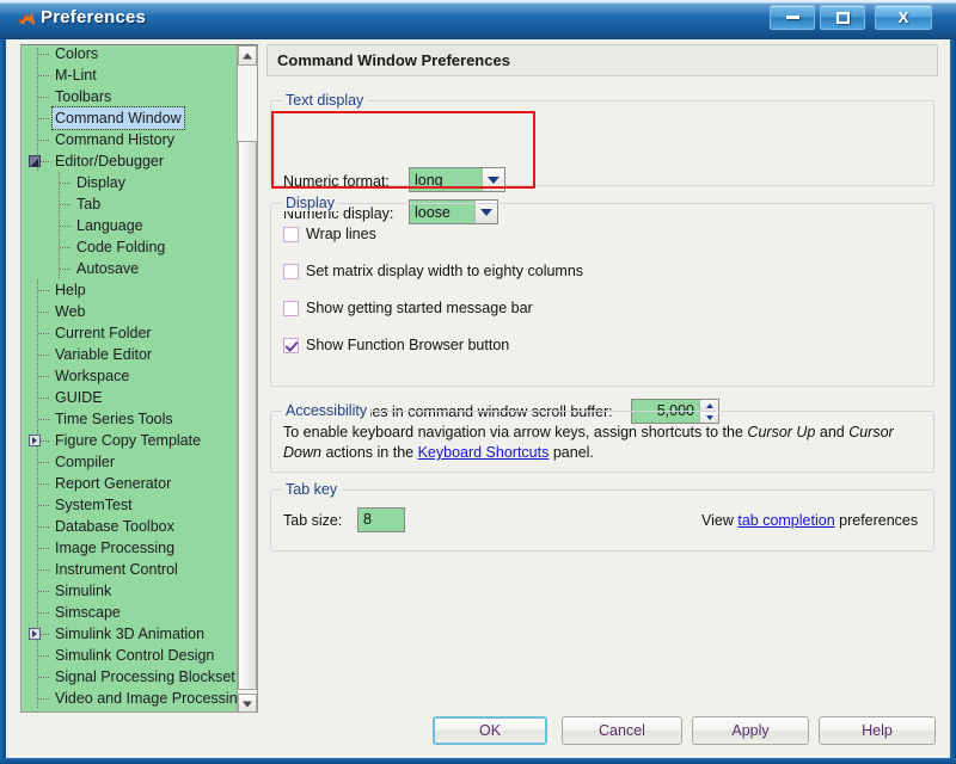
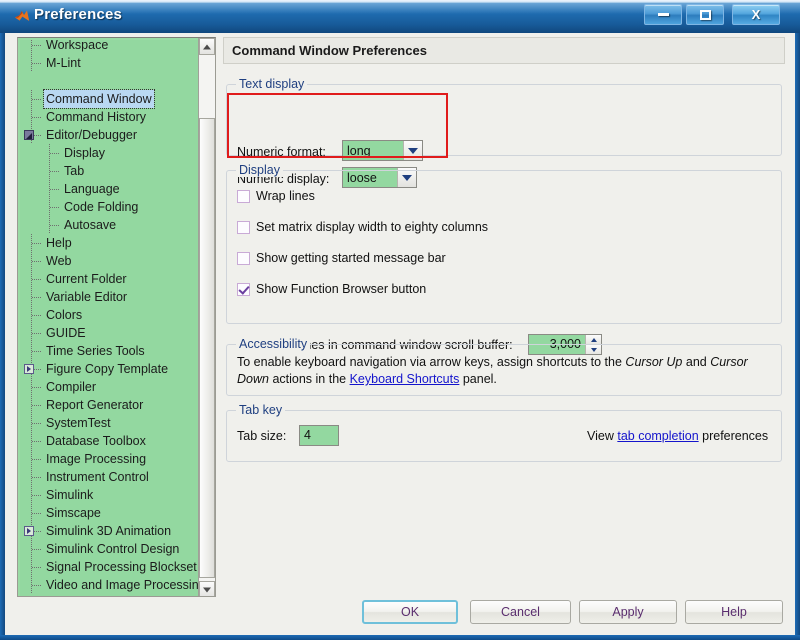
  Preferences
  X
- Colors
+ Workspace
  M-Lint
- Toolbars
  Command Window
  Command History
  Editor/Debugger
  Display
  Tab
  Language
  Code Folding
  Autosave
  Help
  Web
  Current Folder
  Variable Editor
- Workspace
+ Colors
  GUIDE
  Time Series Tools
  Figure Copy Template
  Compiler
  Report Generator
  SystemTest
  Database Toolbox
  Image Processing
  Instrument Control
  Simulink
  Simscape
  Simulink 3D Animation
  Simulink Control Design
  Signal Processing Blockset
  Video and Image Processin
  Command Window Preferences
  Text display
  Numeric format:
  long
  Numeric display:
  loose
  Display
  Wrap lines
  Set matrix display width to eighty columns
  Show getting started message bar
  Show Function Browser button
  es in command window scroll buffer:
- 5,000
+ 3,000
  Accessibility
  To enable keyboard navigation via arrow keys, assign shortcuts to the Cursor Up and Cursor Down actions in the Keyboard Shortcuts panel.
  Tab key
  Tab size:
- 8
+ 4
  View tab completion preferences
  OK
  Cancel
  Apply
  Help
